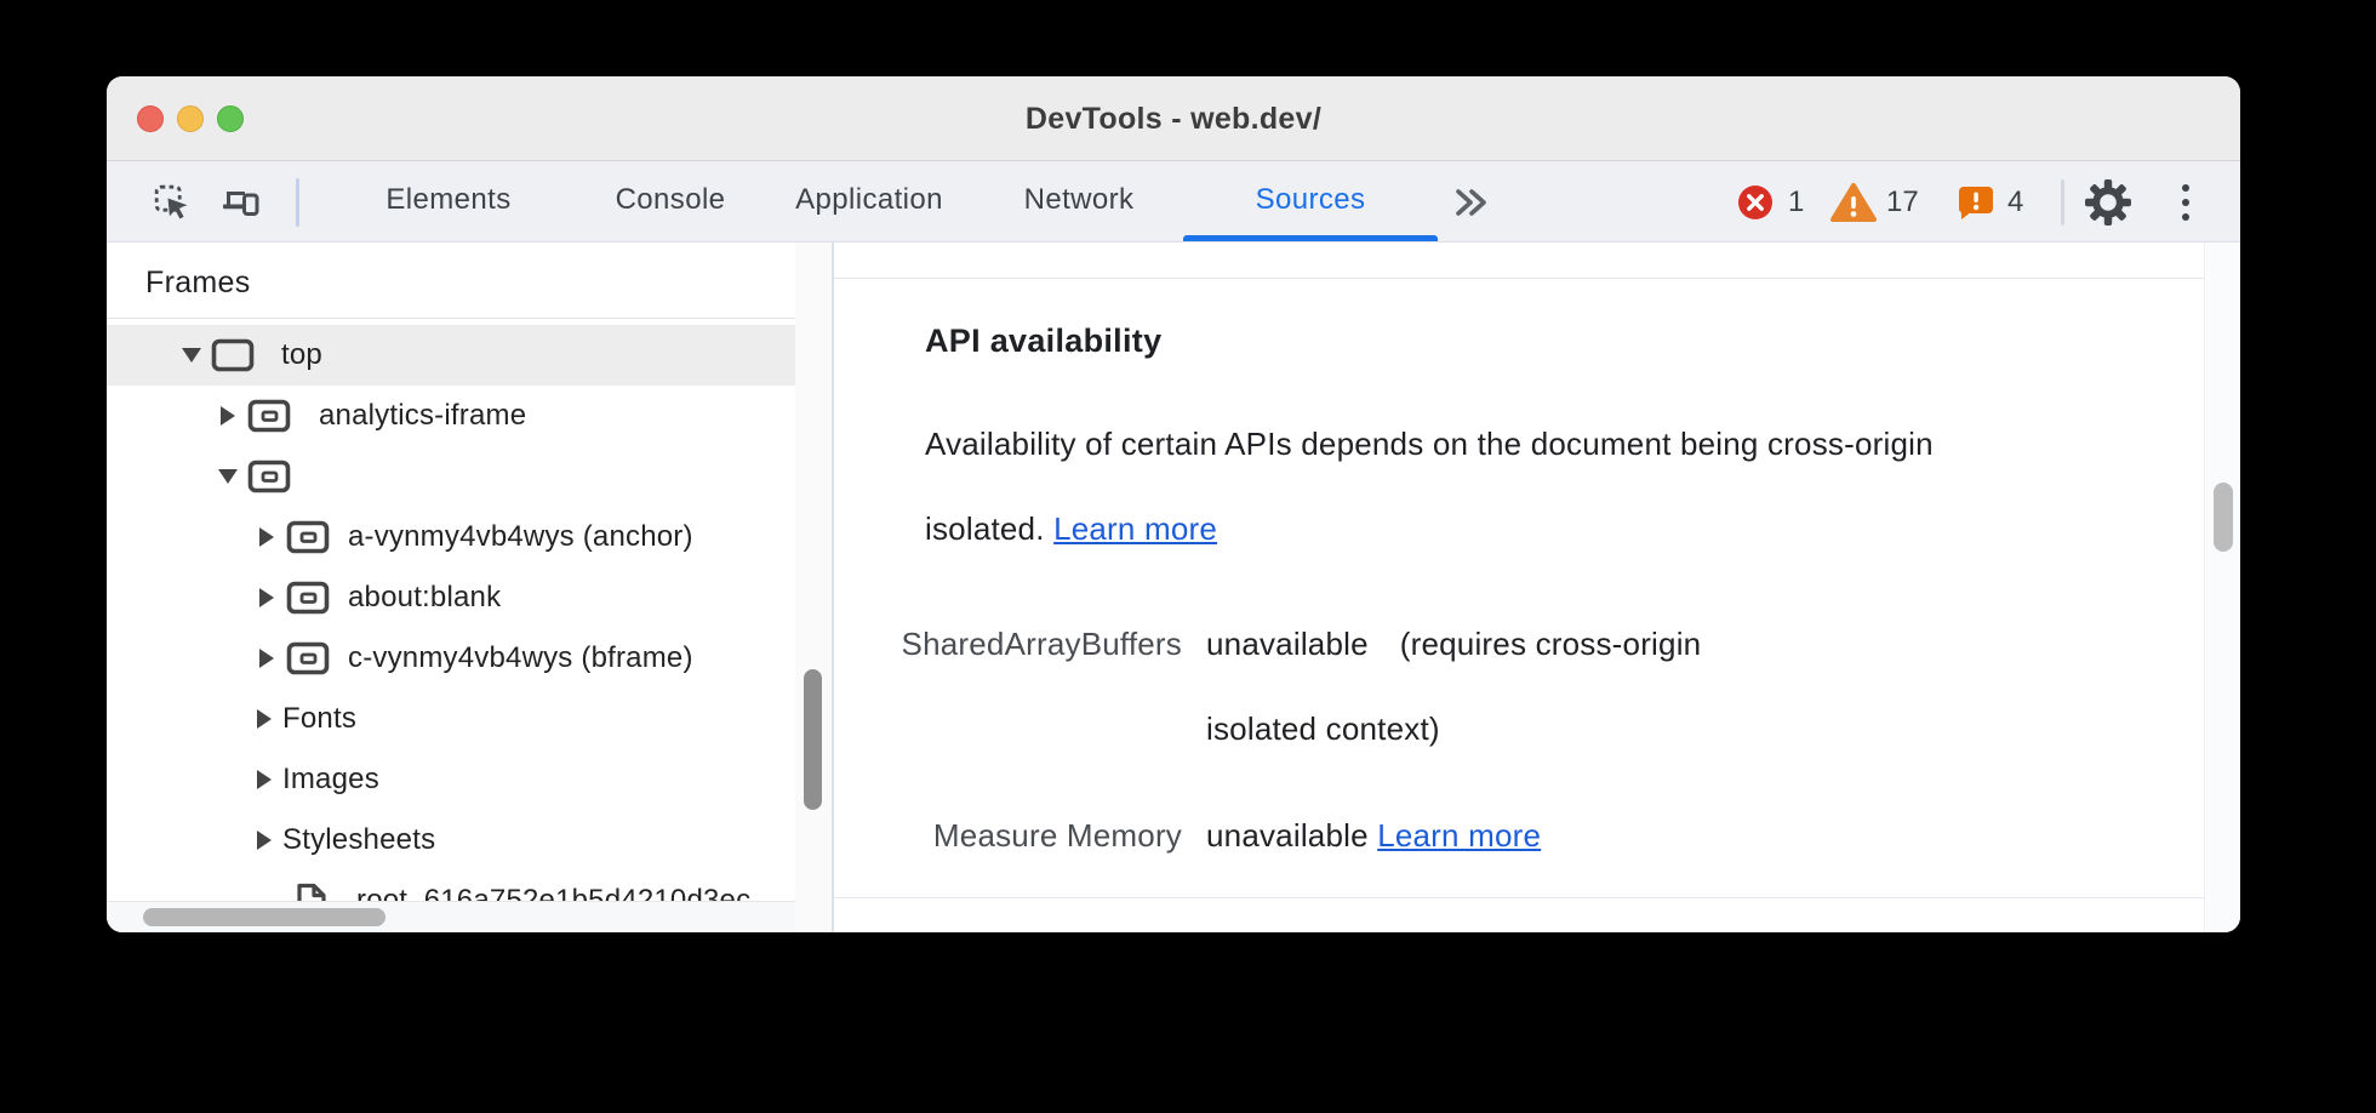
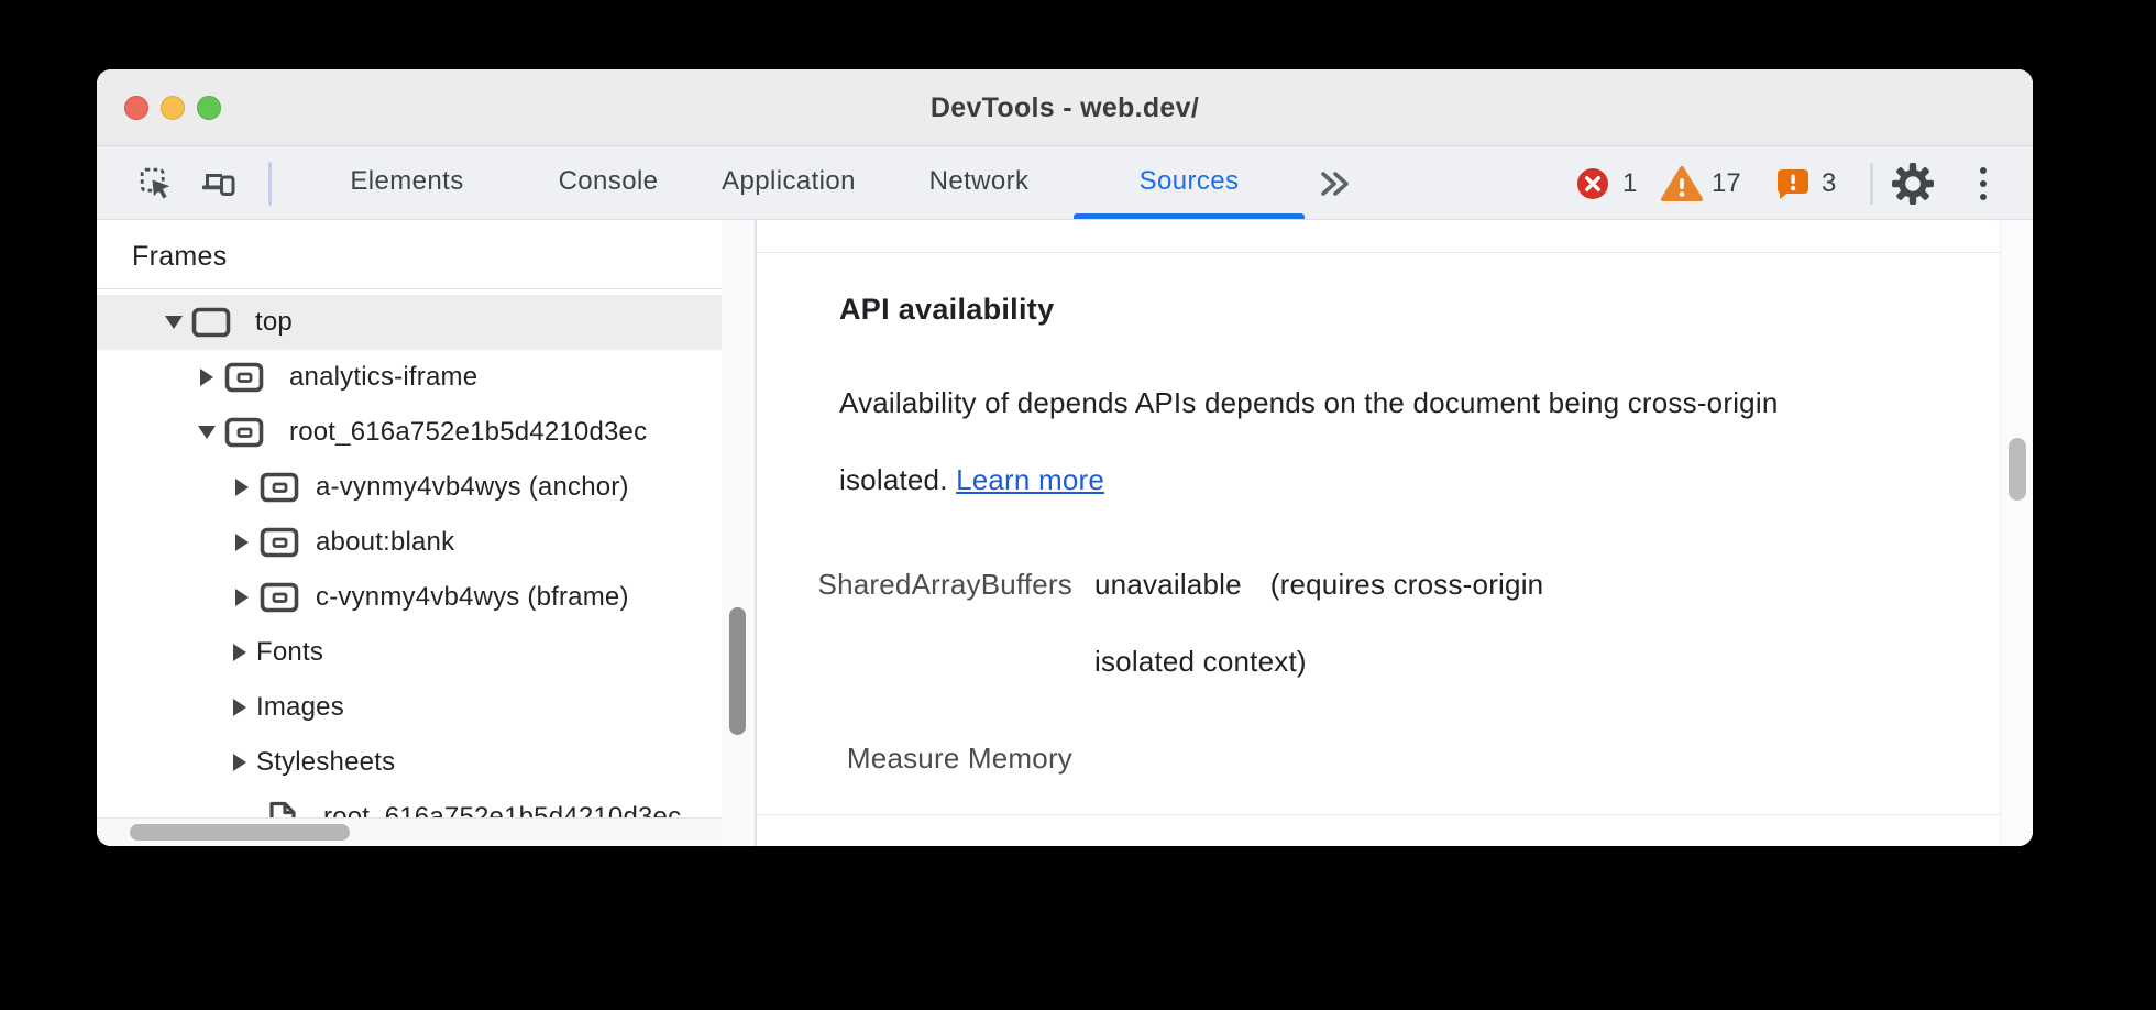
  DevTools - web.dev/
  Elements
  Console
  Application
  Network
  Sources
  1
  17
- 4
+ 3
  Frames
  top
  analytics-iframe
+ root_616a752e1b5d4210d3ec
  a-vynmy4vb4wys (anchor)
  about:blank
  c-vynmy4vb4wys (bframe)
  Fonts
  Images
  Stylesheets
  API availability
- Availability of certain APIs depends on the document being cross-origin
+ Availability of depends APIs depends on the document being cross-origin
  isolated. Learn more
  SharedArrayBuffers
  unavailable (requires cross-origin
  isolated context)
  Measure Memory
- unavailable Learn more
